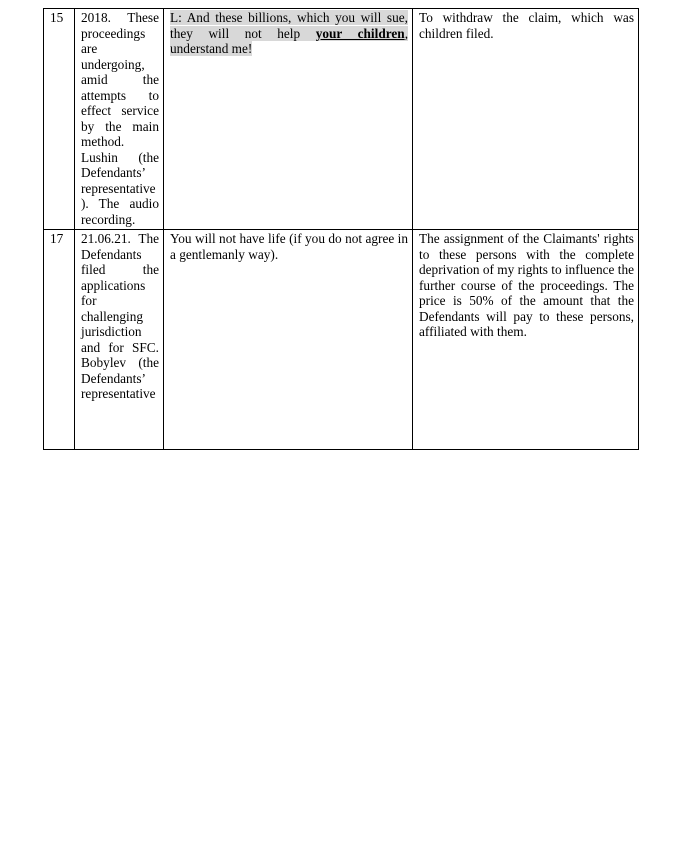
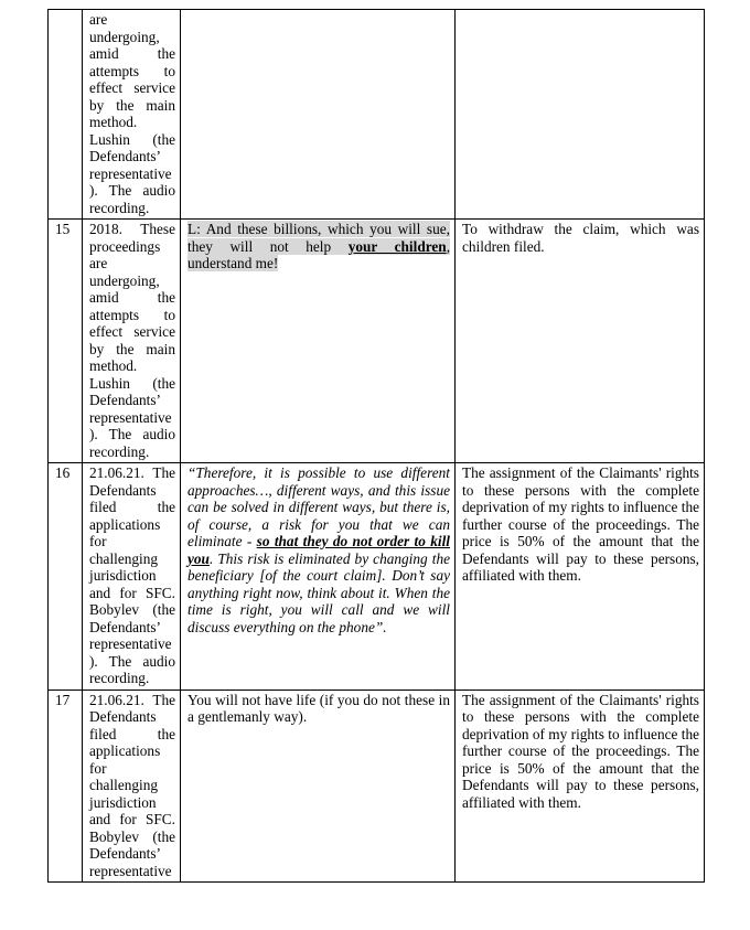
+ 	are undergoing, amid the attempts to effect service by the main method. Lushin (the Defendants’ representative ). The audio recording.
  15	2018. These proceedings are undergoing, amid the attempts to effect service by the main method. Lushin (the Defendants’ representative ). The audio recording.	L: And these billions, which you will sue, they will not help your children, understand me!	To withdraw the claim, which was children filed.
+ 16	21.06.21. The Defendants filed the applications for challenging jurisdiction and for SFC. Bobylev (the Defendants’ representative ). The audio recording.	“Therefore, it is possible to use different approaches…, different ways, and this issue can be solved in different ways, but there is, of course, a risk for you that we can eliminate - so that they do not order to kill you. This risk is eliminated by changing the beneficiary [of the court claim]. Don’t say anything right now, think about it. When the time is right, you will call and we will discuss everything on the phone”.	The assignment of the Claimants' rights to these persons with the complete deprivation of my rights to influence the further course of the proceedings. The price is 50% of the amount that the Defendants will pay to these persons, affiliated with them.
- 17	21.06.21. The Defendants filed the applications for challenging jurisdiction and for SFC. Bobylev (the Defendants’ representative	You will not have life (if you do not agree in a gentlemanly way).	The assignment of the Claimants' rights to these persons with the complete deprivation of my rights to influence the further course of the proceedings. The price is 50% of the amount that the Defendants will pay to these persons, affiliated with them.
+ 17	21.06.21. The Defendants filed the applications for challenging jurisdiction and for SFC. Bobylev (the Defendants’ representative	You will not have life (if you do not these in a gentlemanly way).	The assignment of the Claimants' rights to these persons with the complete deprivation of my rights to influence the further course of the proceedings. The price is 50% of the amount that the Defendants will pay to these persons, affiliated with them.
